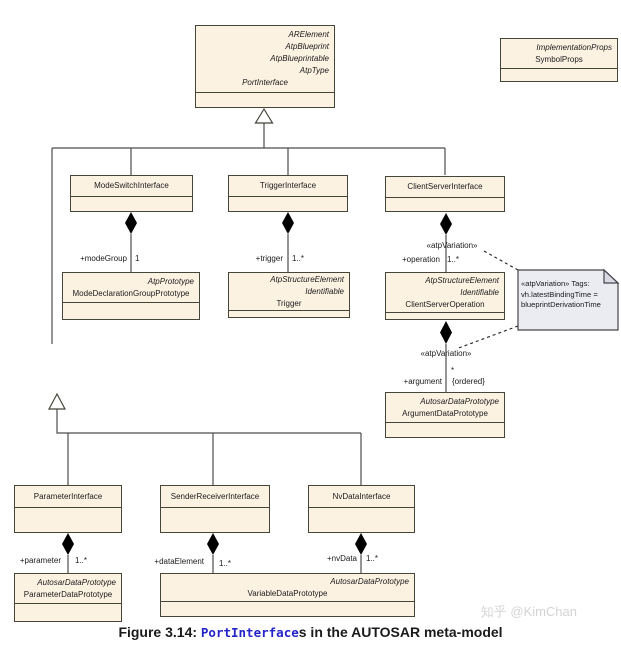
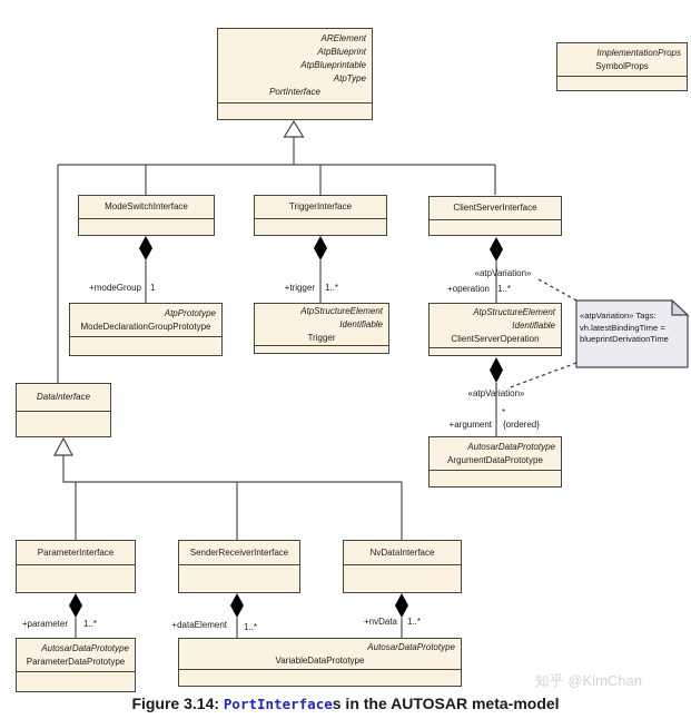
  ARElement
  AtpBlueprint
  AtpBlueprintable
  AtpType
  PortInterface
  ImplementationProps
  SymbolProps
  ModeSwitchInterface
  TriggerInterface
  ClientServerInterface
  AtpPrototype
  ModeDeclarationGroupPrototype
  AtpStructureElement
  Identifiable
  Trigger
  AtpStructureElement
  Identifiable
  ClientServerOperation
  AutosarDataPrototype
  ArgumentDataPrototype
+ DataInterface
  ParameterInterface
  SenderReceiverInterface
  NvDataInterface
  AutosarDataPrototype
  ParameterDataPrototype
  AutosarDataPrototype
  VariableDataPrototype
  +modeGroup
  1
  +trigger
  1..*
  «atpVariation»
  +operation
  1..*
  «atpVariation»
  *
  +argument
  {ordered}
  +parameter
  1..*
  +dataElement
  1..*
  +nvData
  1..*
  «atpVariation» Tags:
  vh.latestBindingTime =
  blueprintDerivationTime
  Figure 3.14: PortInterfaces in the AUTOSAR meta-model
  知乎 @KimChan
